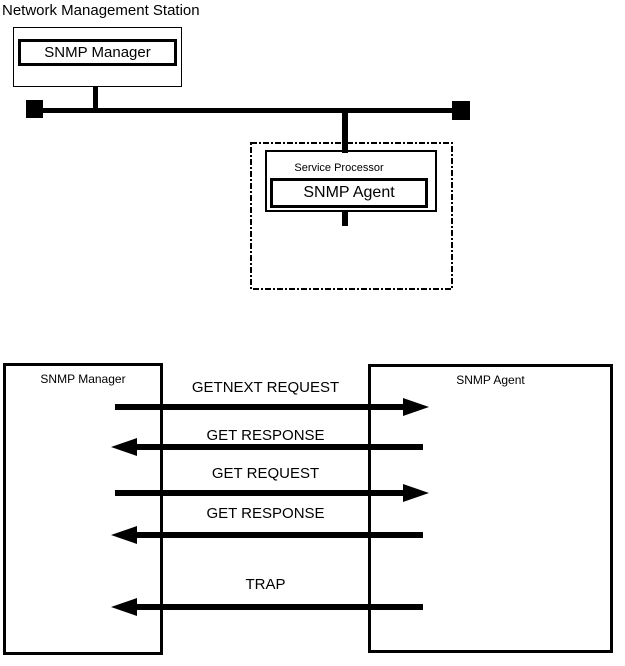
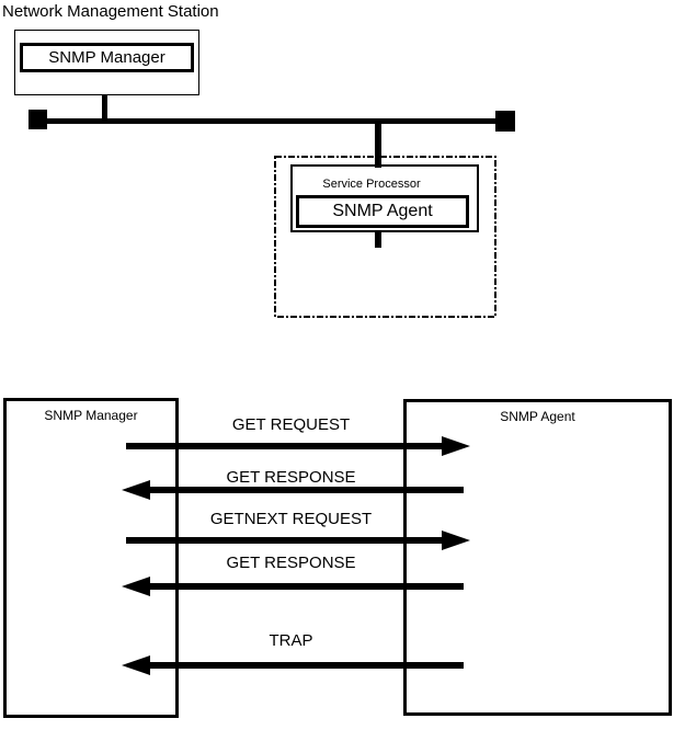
  Network Management Station
  SNMP Manager
  Service Processor
  SNMP Agent
  SNMP Manager
  SNMP Agent
- GETNEXT REQUEST
+ GET REQUEST
  GET RESPONSE
- GET REQUEST
+ GETNEXT REQUEST
  GET RESPONSE
  TRAP
